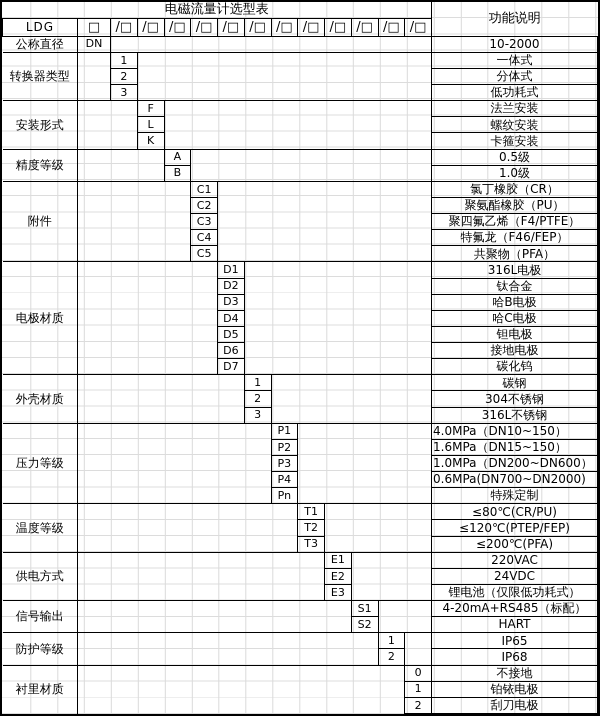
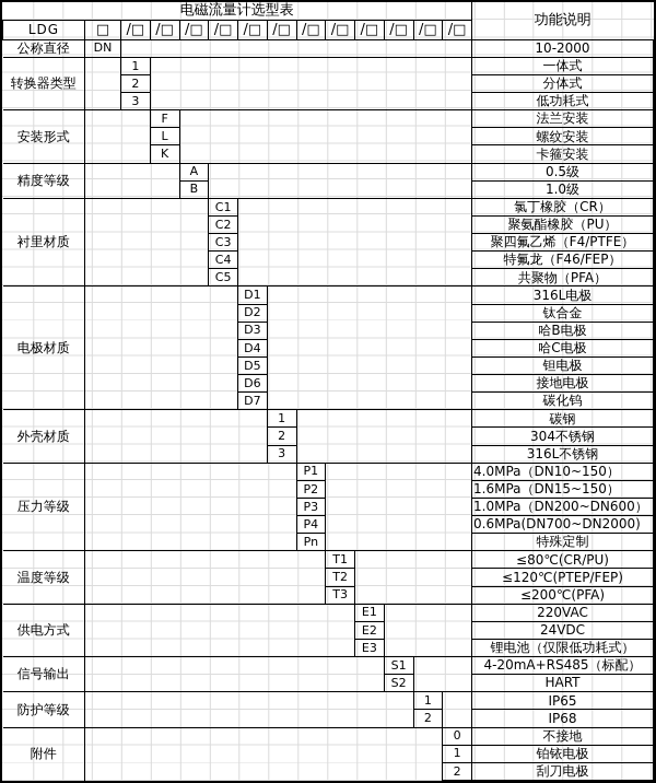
  电磁流量计选型表	功能说明
  LDG	□	/□	/□	/□	/□	/□	/□	/□	/□	/□	/□	/□	/□
  公称直径	DN		10-2000
  转换器类型		1		一体式
  2	分体式
  3	低功耗式
  安装形式		F		法兰安装
  L	螺纹安装
  K	卡箍安装
  精度等级		A		0.5级
  B	1.0级
- 附件		C1		氯丁橡胶（CR）
+ 衬里材质		C1		氯丁橡胶（CR）
  C2	聚氨酯橡胶（PU）
  C3	聚四氟乙烯（F4/PTFE）
  C4	特氟龙（F46/FEP）
  C5	共聚物（PFA）
  电极材质		D1		316L电极
  D2	钛合金
  D3	哈B电极
  D4	哈C电极
  D5	钽电极
  D6	接地电极
  D7	碳化钨
  外壳材质		1		碳钢
  2	304不锈钢
  3	316L不锈钢
  压力等级		P1		4.0MPa（DN10~150）
  P2	1.6MPa（DN15~150）
  P3	1.0MPa（DN200~DN600）
  P4	0.6MPa(DN700~DN2000)
  Pn	特殊定制
  温度等级		T1		≤80℃(CR/PU)
  T2	≤120℃(PTEP/FEP)
  T3	≤200℃(PFA)
  供电方式		E1		220VAC
  E2	24VDC
  E3	锂电池（仅限低功耗式）
  信号输出		S1		4-20mA+RS485（标配）
  S2	HART
  防护等级		1		IP65
  2	IP68
- 衬里材质		0	不接地
+ 附件		0	不接地
  1	铂铱电极
  2	刮刀电极
